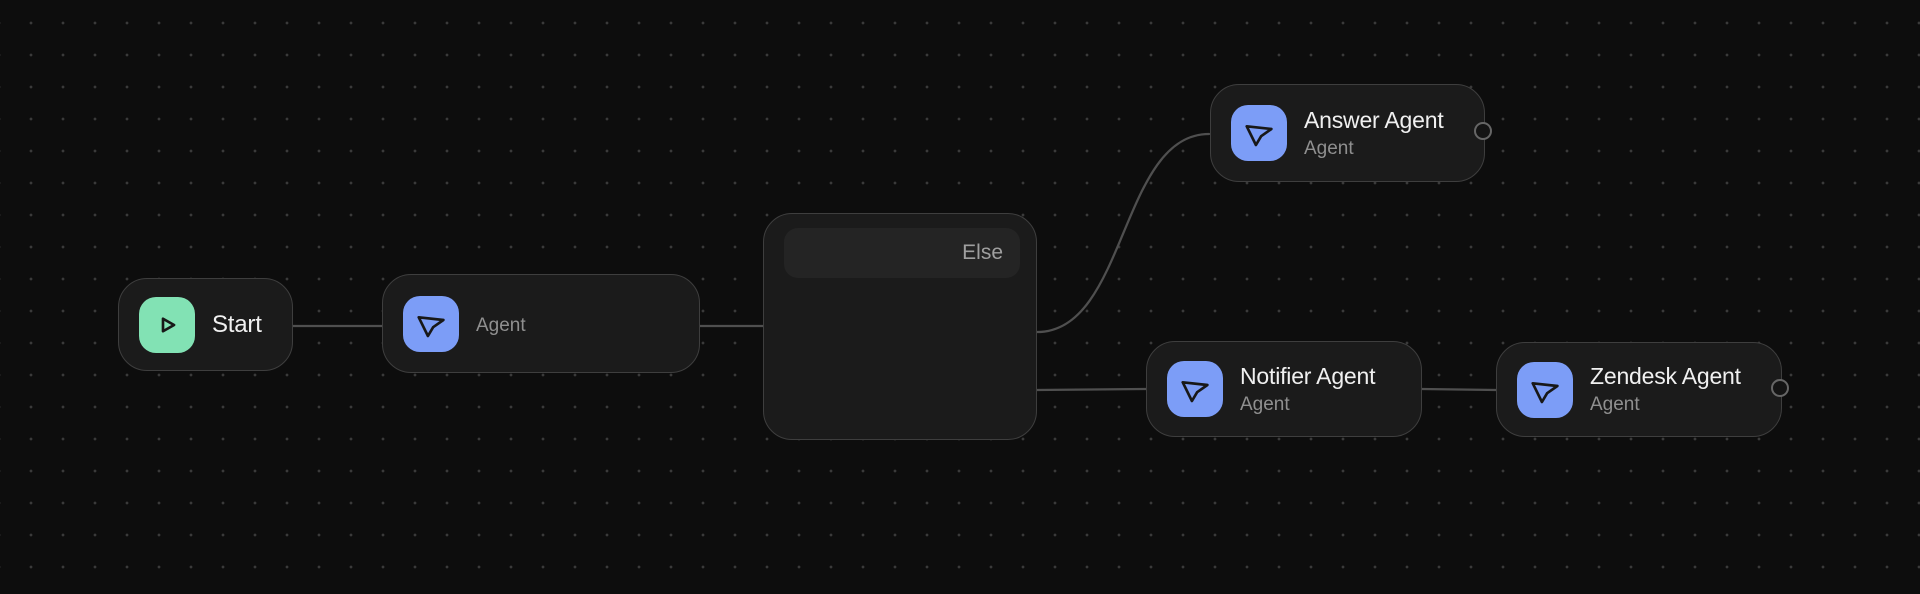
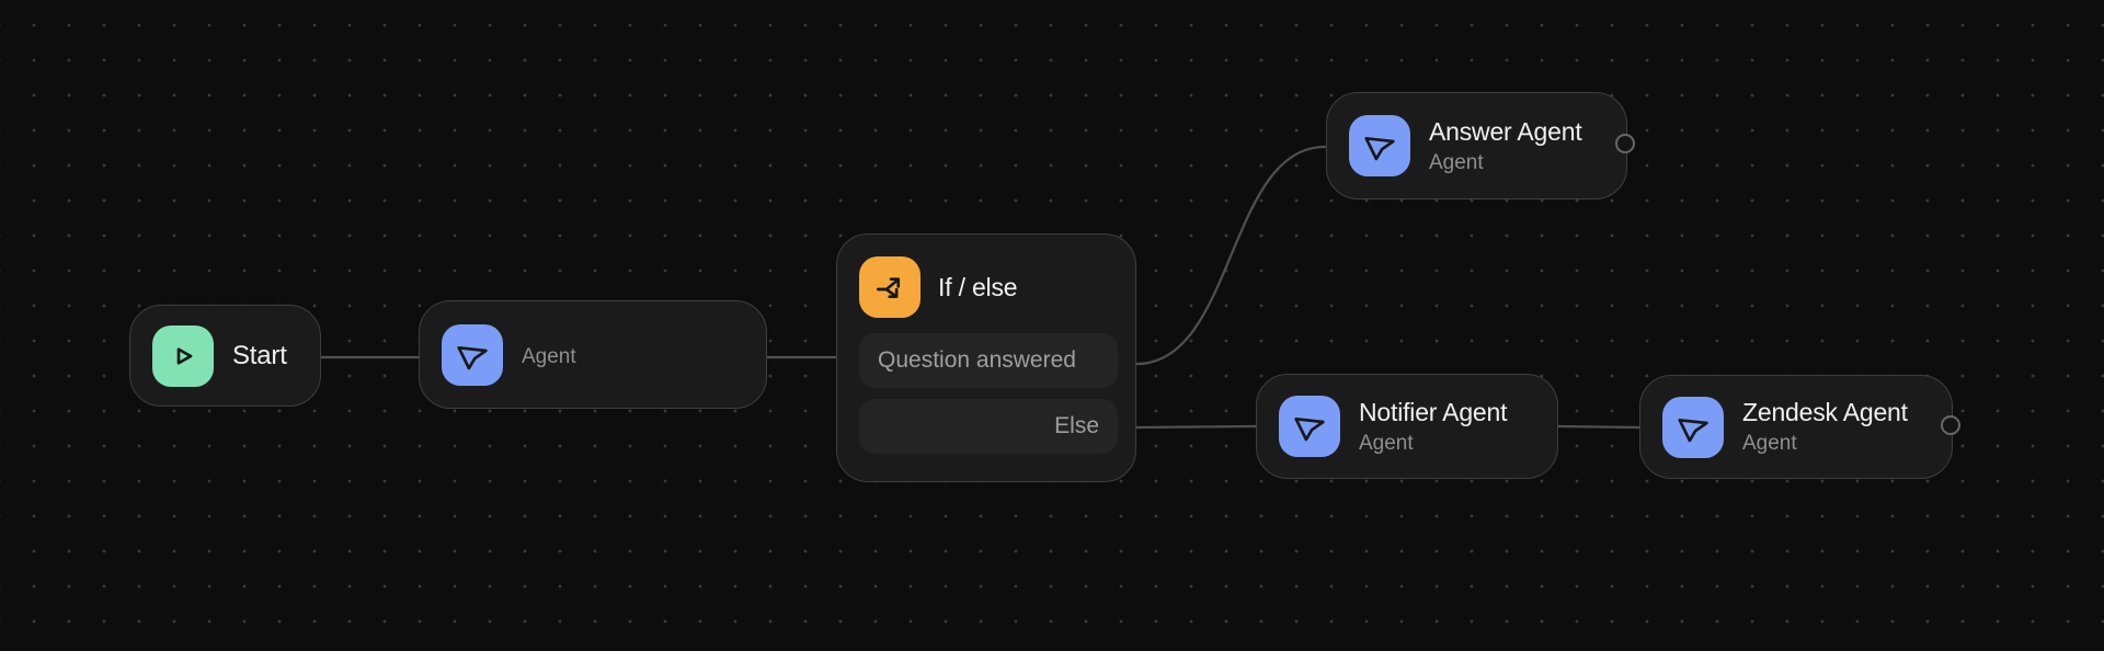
  Start
  Agent
+ If / else
+ Question answered
  Else
  Answer Agent
  Agent
  Notifier Agent
  Agent
  Zendesk Agent
  Agent
